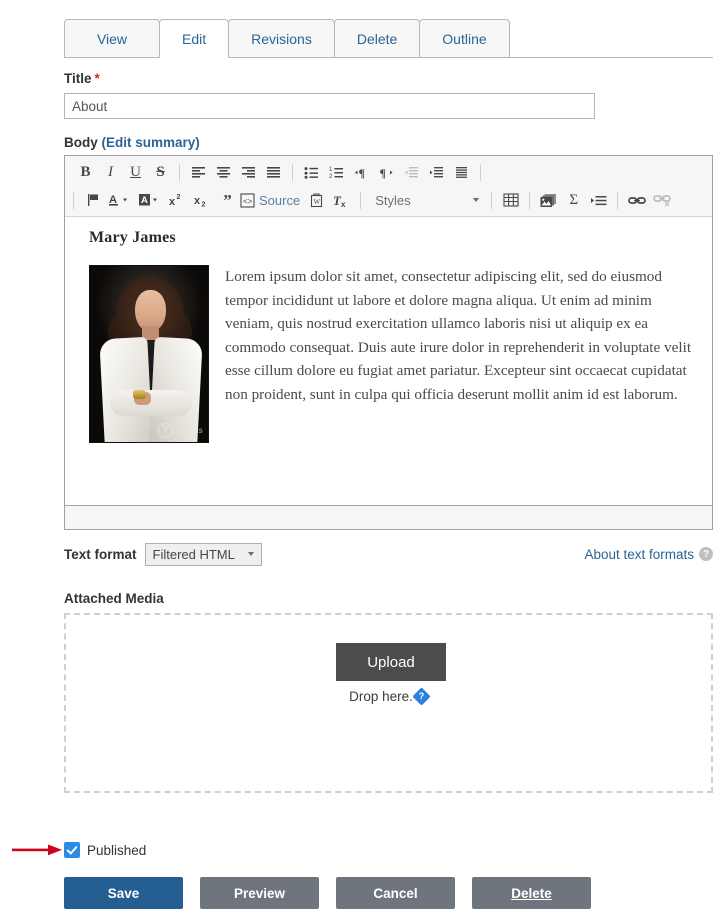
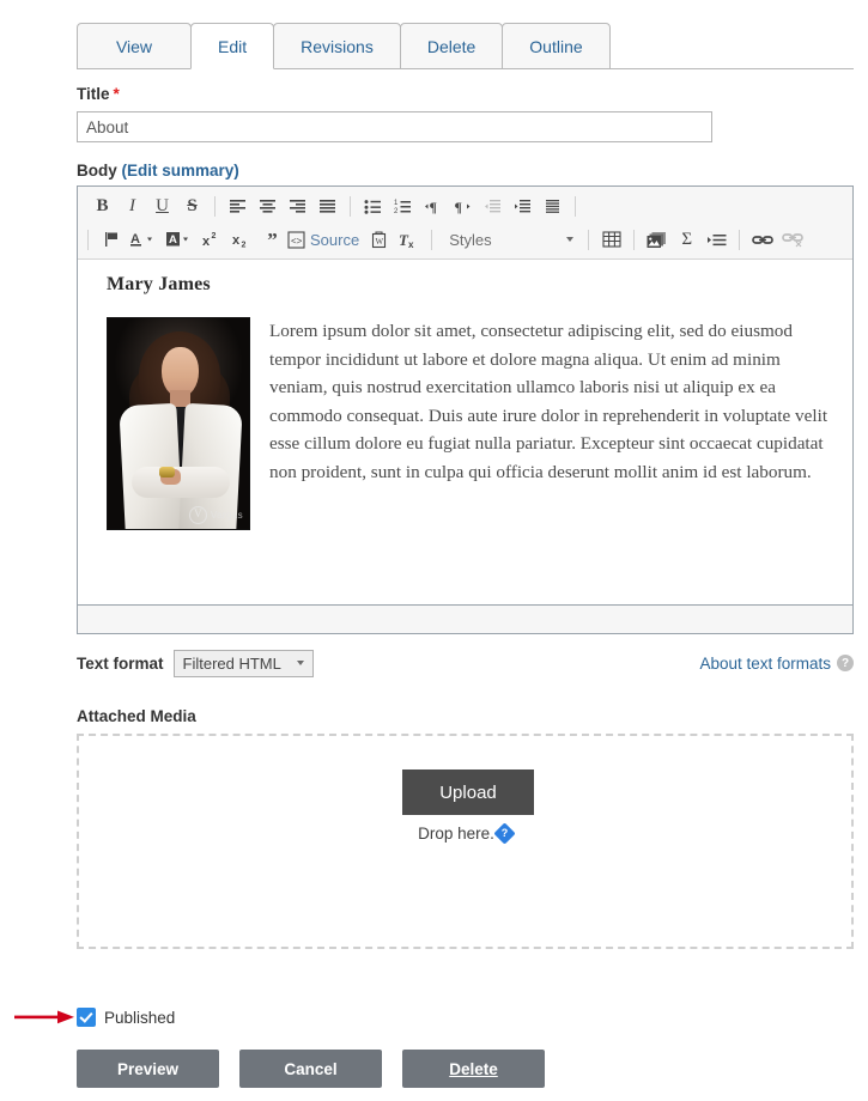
  View
  Edit
  Revisions
  Delete
  Outline
  Title *
  About
  Body (Edit summary)
  B
  I
  U
  S
  ¶
  ¶
  A
  A
  x
  x
  ”
  <>
  Source
  W
  T
  x
  Styles
  Σ
  Mary James
  V
  Vargas
- Lorem ipsum dolor sit amet, consectetur adipiscing elit, sed do eiusmod tempor incididunt ut labore et dolore magna aliqua. Ut enim ad minim veniam, quis nostrud exercitation ullamco laboris nisi ut aliquip ex ea commodo consequat. Duis aute irure dolor in reprehenderit in voluptate velit esse cillum dolore eu fugiat amet pariatur. Excepteur sint occaecat cupidatat non proident, sunt in culpa qui officia deserunt mollit anim id est laborum.
+ Lorem ipsum dolor sit amet, consectetur adipiscing elit, sed do eiusmod tempor incididunt ut labore et dolore magna aliqua. Ut enim ad minim veniam, quis nostrud exercitation ullamco laboris nisi ut aliquip ex ea commodo consequat. Duis aute irure dolor in reprehenderit in voluptate velit esse cillum dolore eu fugiat nulla pariatur. Excepteur sint occaecat cupidatat non proident, sunt in culpa qui officia deserunt mollit anim id est laborum.
  Text format
  Filtered HTML
  About text formats
  ?
  Attached Media
  Upload
  Drop here.
  Published
- Save
  Preview
  Cancel
  Delete
